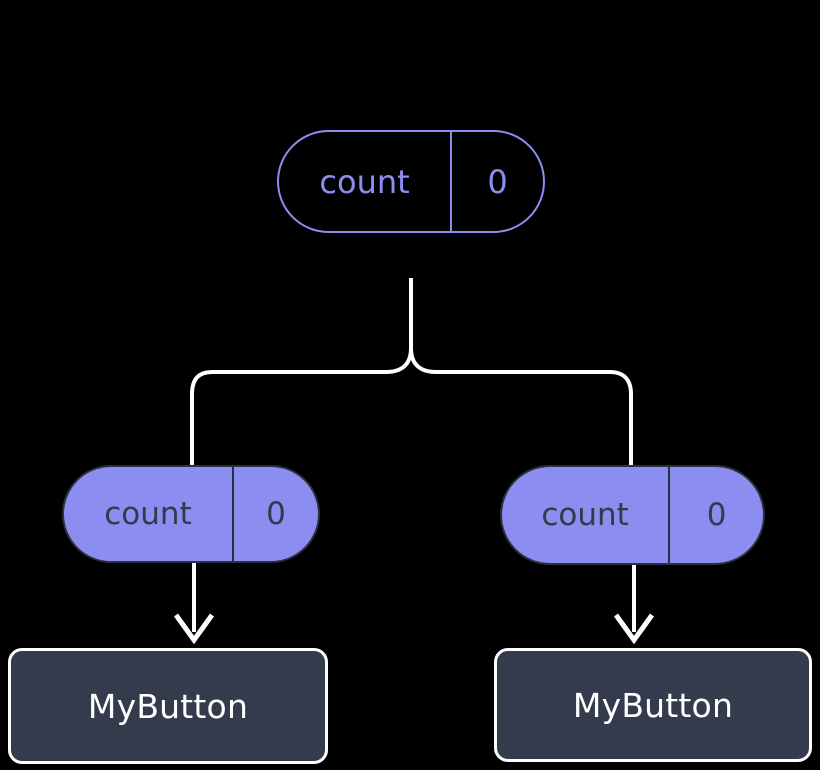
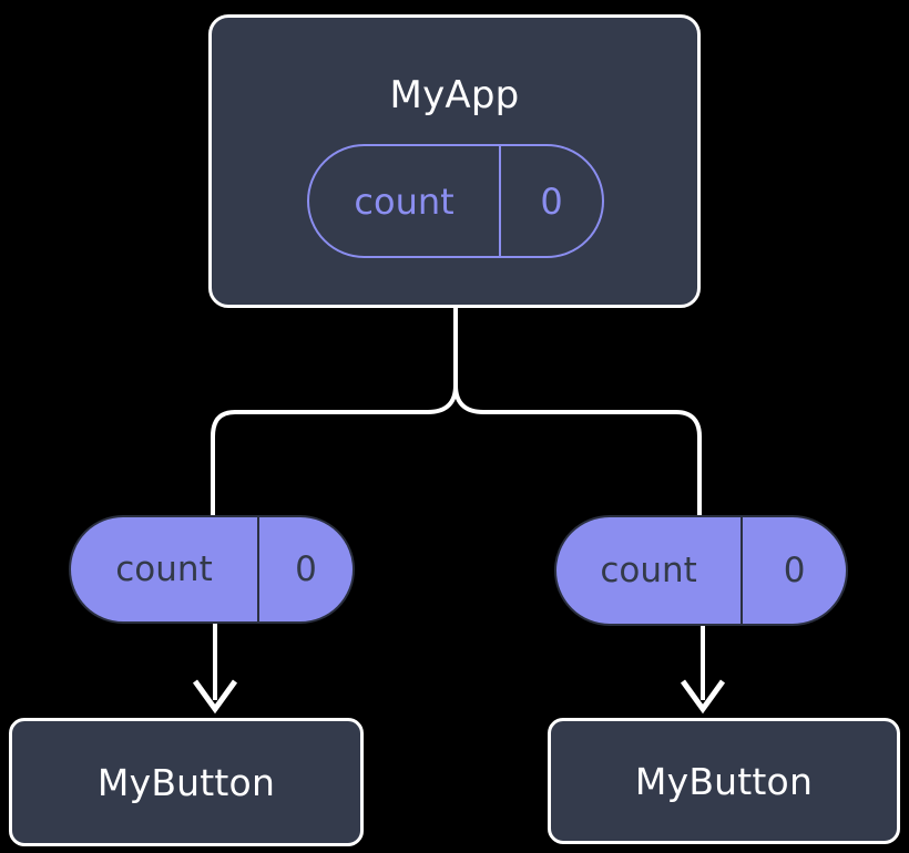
+ MyApp
  count
  0
  count
  0
  MyButton
  count
  0
  MyButton
